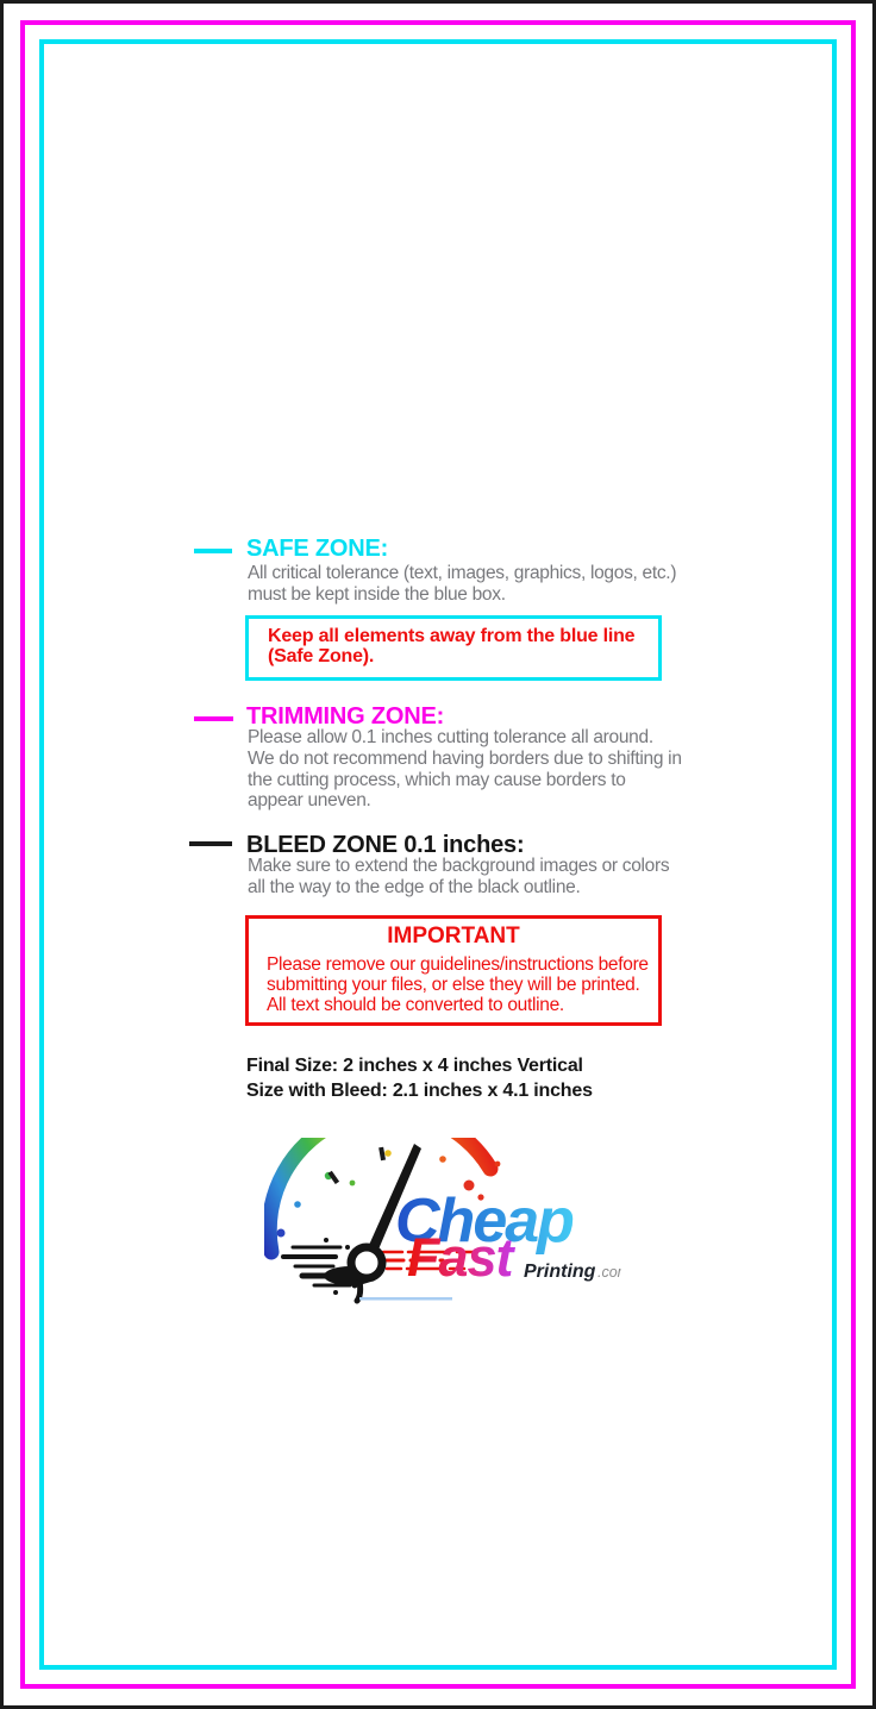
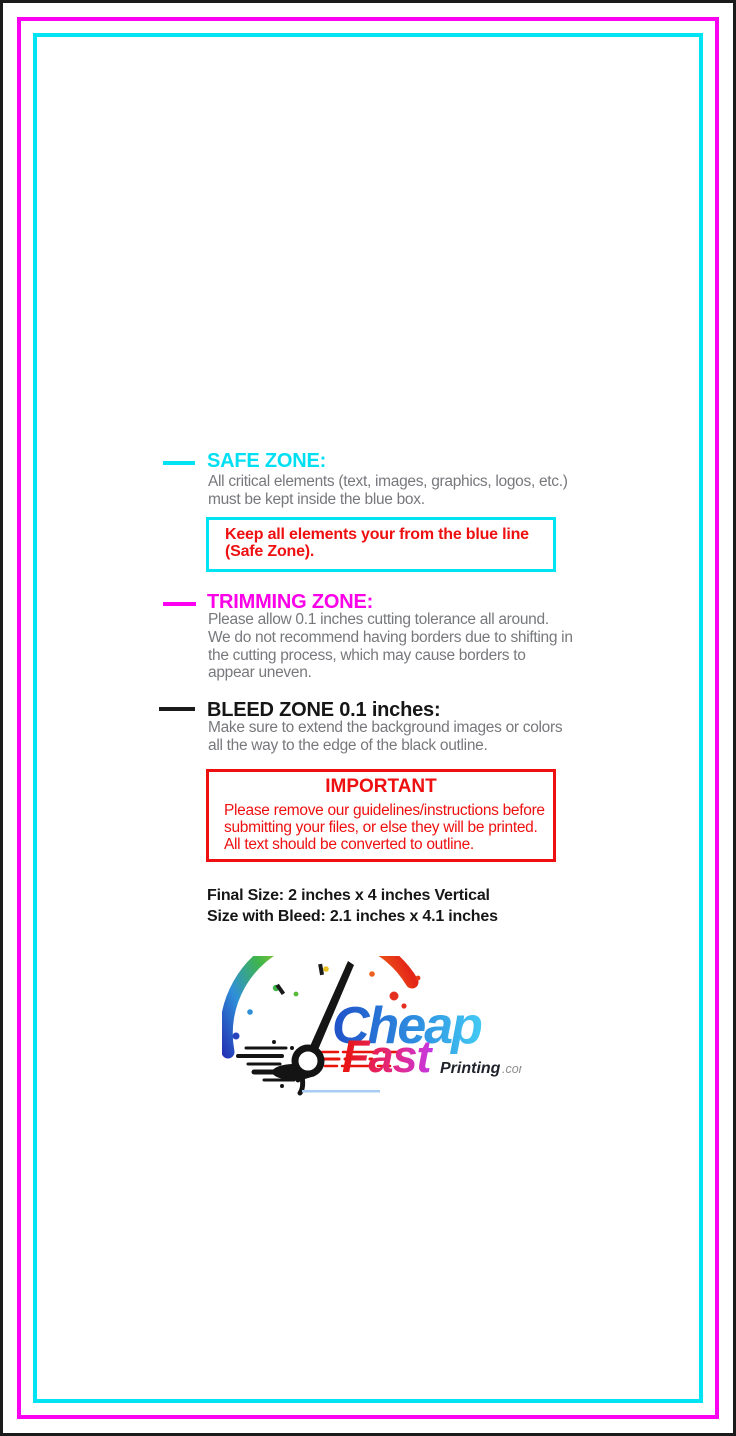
  SAFE ZONE:
- All critical tolerance (text, images, graphics, logos, etc.)
+ All critical elements (text, images, graphics, logos, etc.)
  must be kept inside the blue box.
- Keep all elements away from the blue line
+ Keep all elements your from the blue line
  (Safe Zone).
  TRIMMING ZONE:
  Please allow 0.1 inches cutting tolerance all around.
  We do not recommend having borders due to shifting in
  the cutting process, which may cause borders to
  appear uneven.
  BLEED ZONE 0.1 inches:
  Make sure to extend the background images or colors
  all the way to the edge of the black outline.
  IMPORTANT
  Please remove our guidelines/instructions before
  submitting your files, or else they will be printed.
  All text should be converted to outline.
  Final Size: 2 inches x 4 inches Vertical
  Size with Bleed: 2.1 inches x 4.1 inches
  Cheap
  Fast
  Printing
  .co
